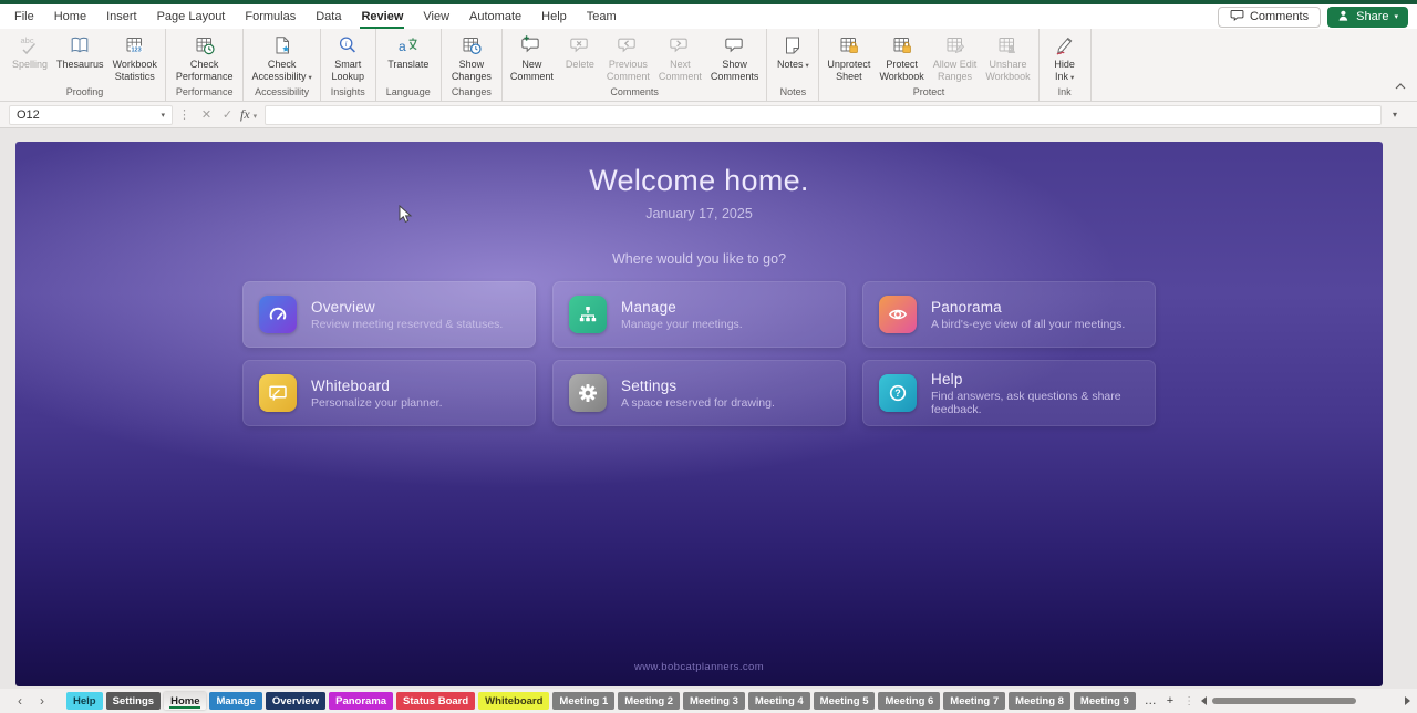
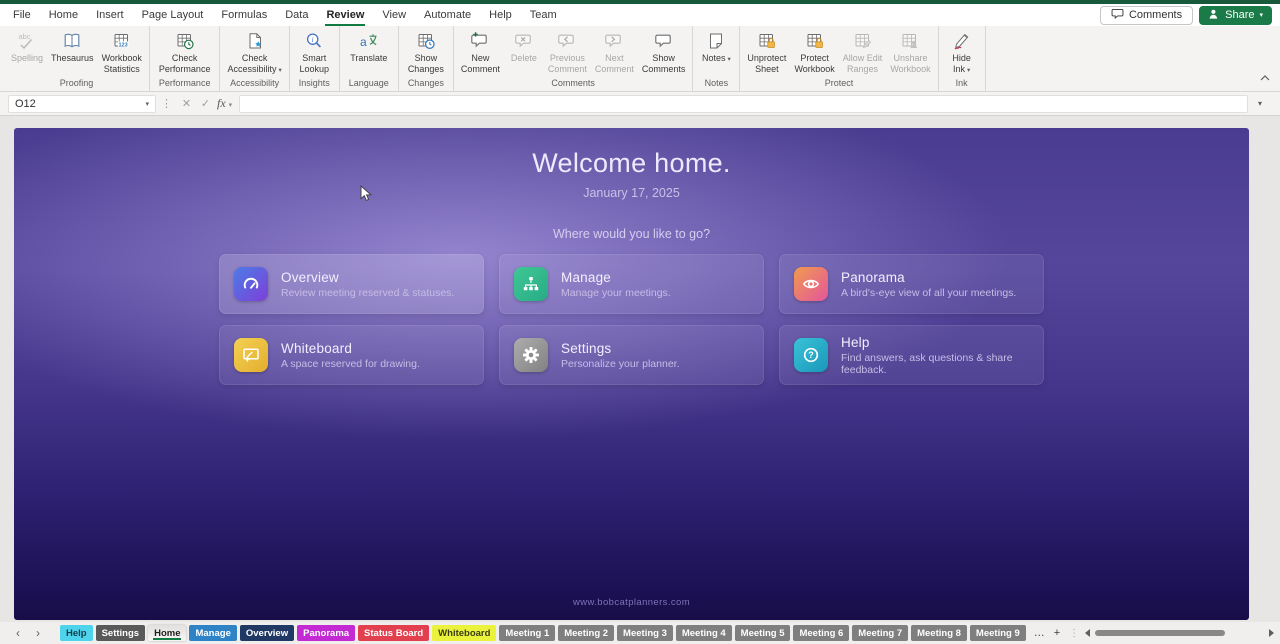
  File
  Home
  Insert
  Page Layout
  Formulas
  Data
  Review
  View
  Automate
  Help
  Team
  Comments
  Share
  abc
  Spelling
  Thesaurus
  Workbook
  Statistics
  Proofing
  Check
  Performance
  Performance
  Check
  Accessibility
  Accessibility
  i
  Smart
  Lookup
  Insights
  a
  Translate
  Language
  Show
  Changes
  Changes
  New
  Comment
  Delete
  Previous
  Comment
  Next
  Comment
  Show
  Comments
  Comments
  Notes
  Notes
  Unprotect
  Sheet
  Protect
  Workbook
  Allow Edit
  Ranges
  Unshare
  Workbook
  Protect
  Hide
  Ink
  Ink
  O12
  ⋮
  ✕
  ✓
  fx ▾
  ▾
  Welcome home.
  January 17, 2025
  Where would you like to go?
  Overview
  Review meeting reserved & statuses.
  Manage
  Manage your meetings.
  Panorama
  A bird's-eye view of all your meetings.
  Whiteboard
- Personalize your planner.
+ A space reserved for drawing.
  Settings
- A space reserved for drawing.
+ Personalize your planner.
  ?
  Help
  Find answers, ask questions & share feedback.
  www.bobcatplanners.com
  ‹
  ›
  Help
  Settings
  Home
  Manage
  Overview
  Panorama
  Status Board
  Whiteboard
  Meeting 1
  Meeting 2
  Meeting 3
  Meeting 4
  Meeting 5
  Meeting 6
  Meeting 7
  Meeting 8
  Meeting 9
  …
  +
  ⋮
